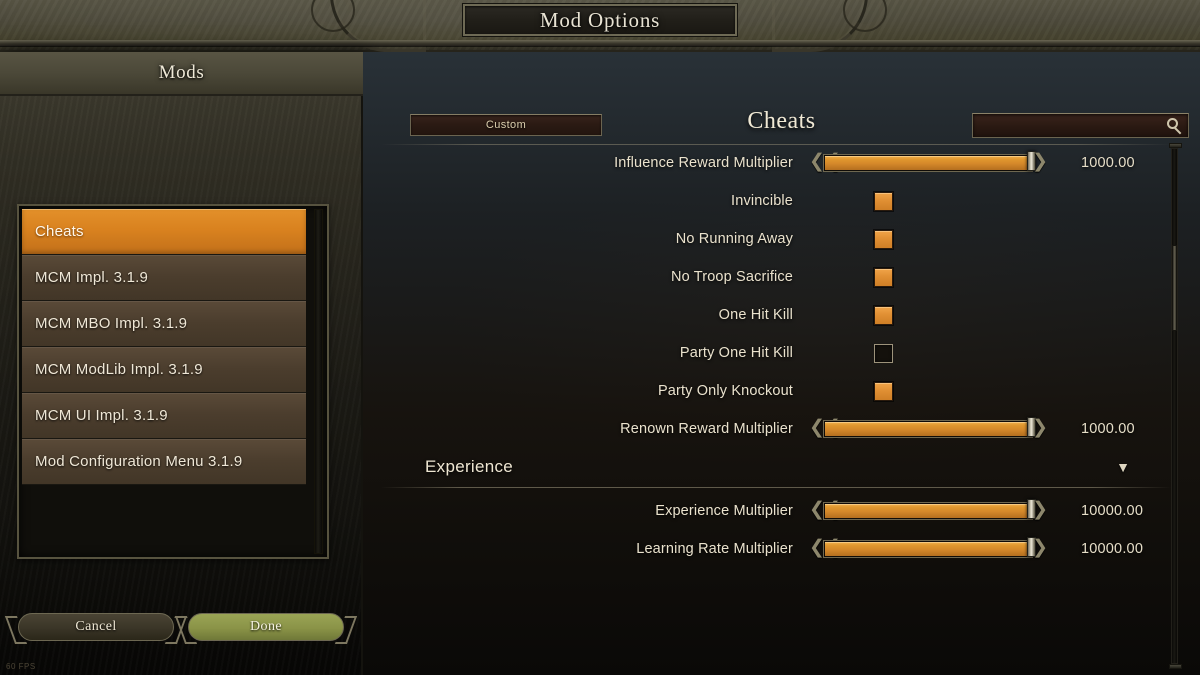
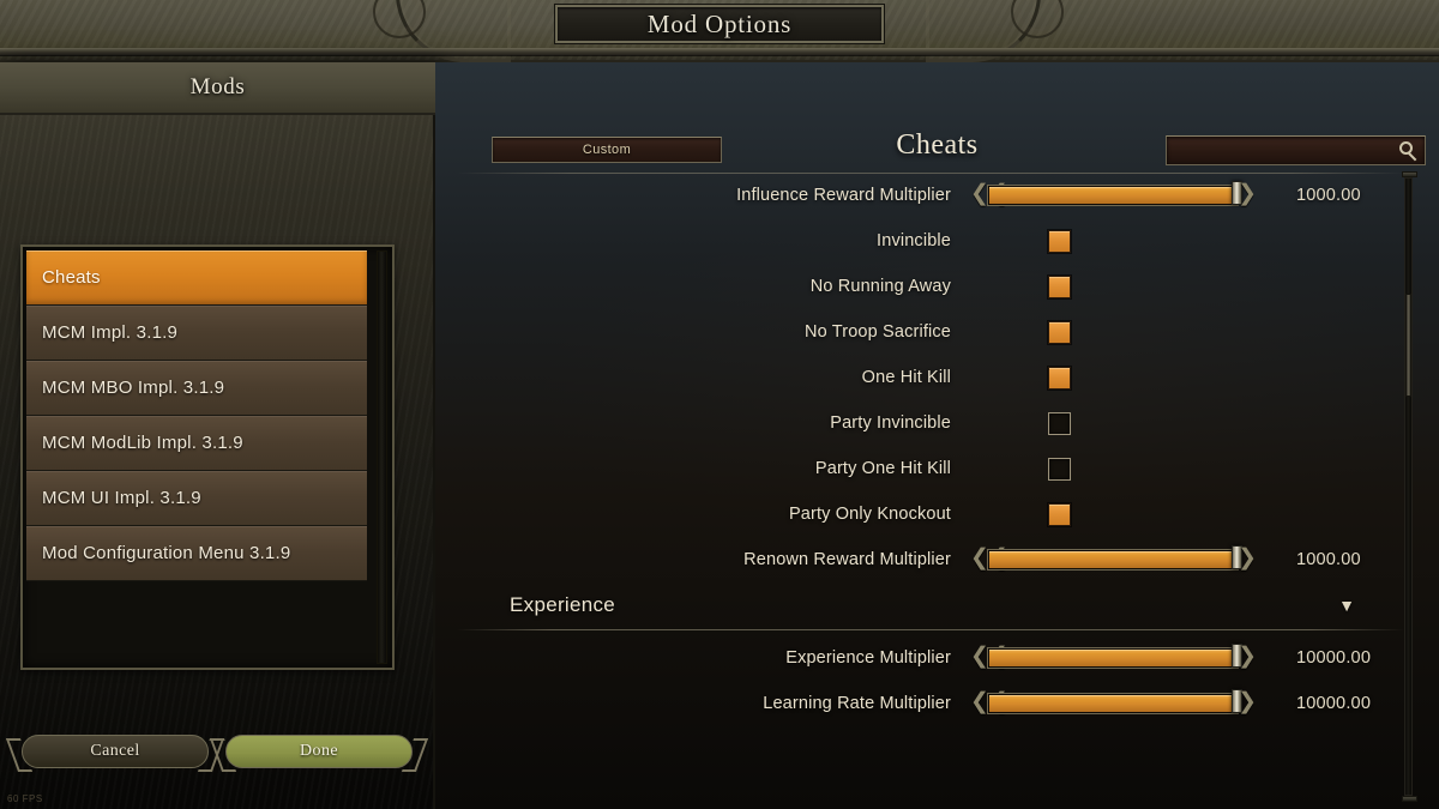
  Mod Options
  Mods
  Cheats
  MCM Impl. 3.1.9
  MCM MBO Impl. 3.1.9
  MCM ModLib Impl. 3.1.9
  MCM UI Impl. 3.1.9
  Mod Configuration Menu 3.1.9
  Cancel
  Done
  60 FPS
  Custom
  Cheats
  Influence Reward Multiplier
  ❯
  1000.00
  Invincible
  No Running Away
  No Troop Sacrifice
  One Hit Kill
+ Party Invincible
  Party One Hit Kill
  Party Only Knockout
  Renown Reward Multiplier
  ❯
  1000.00
  Experience
  ▼
  Experience Multiplier
  ❯
  10000.00
  Learning Rate Multiplier
  ❯
  10000.00
